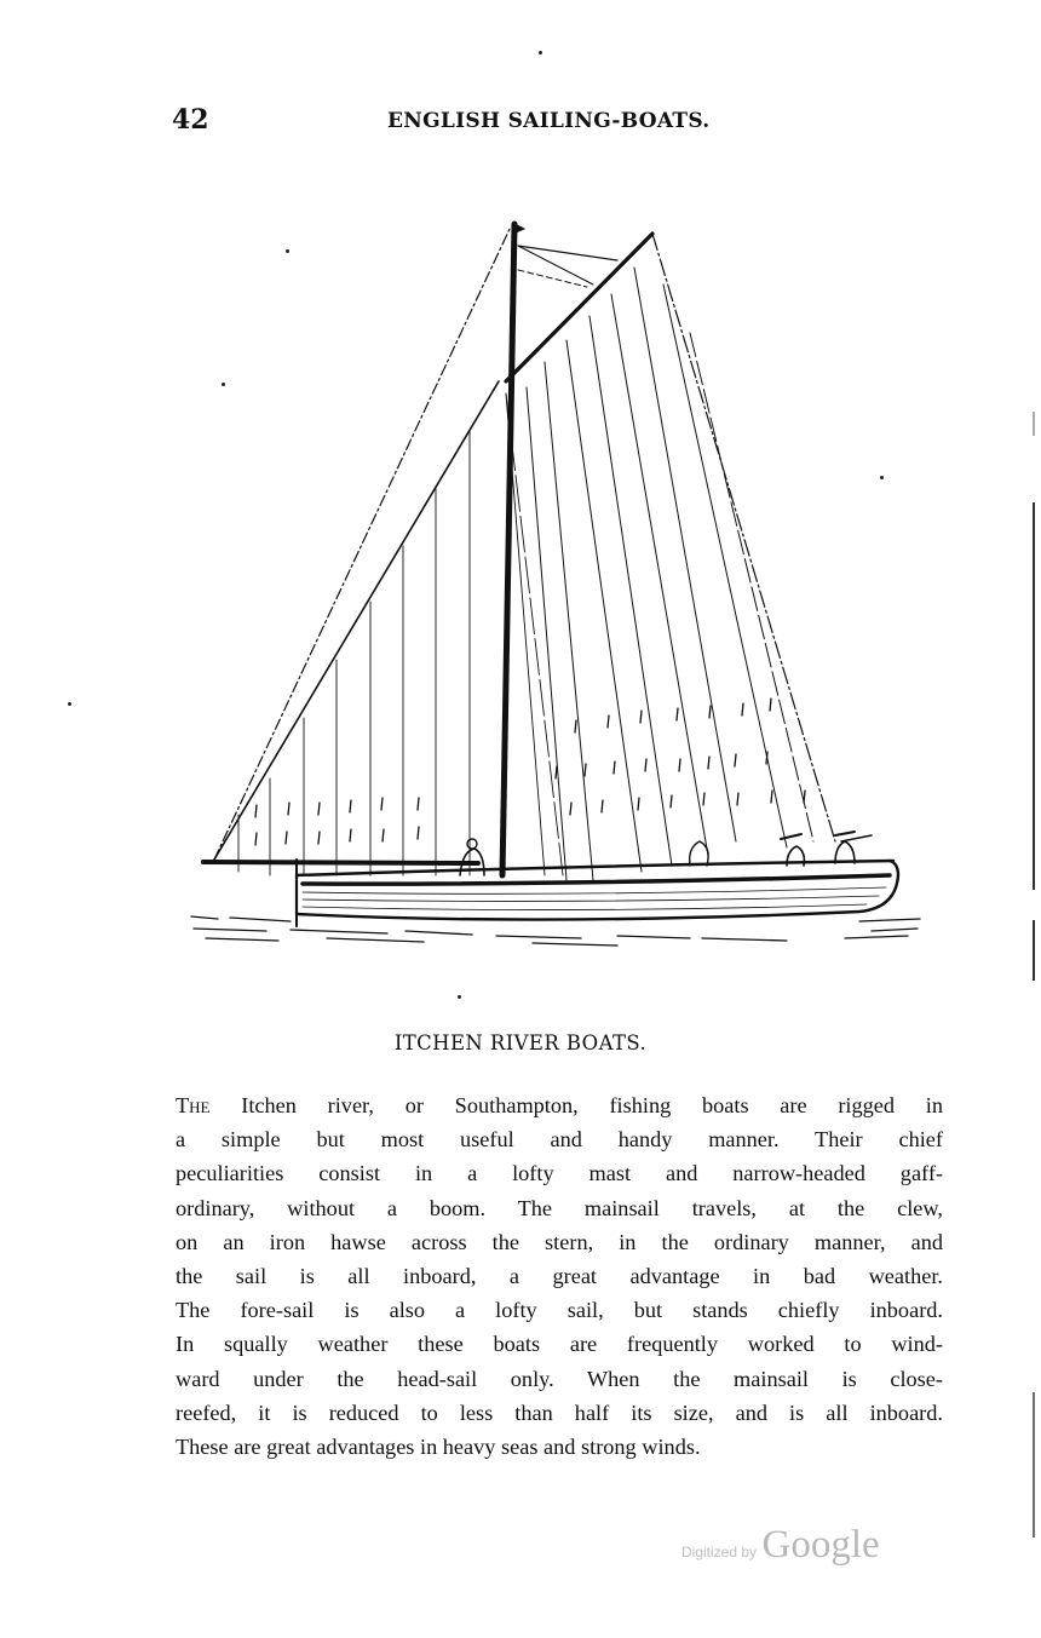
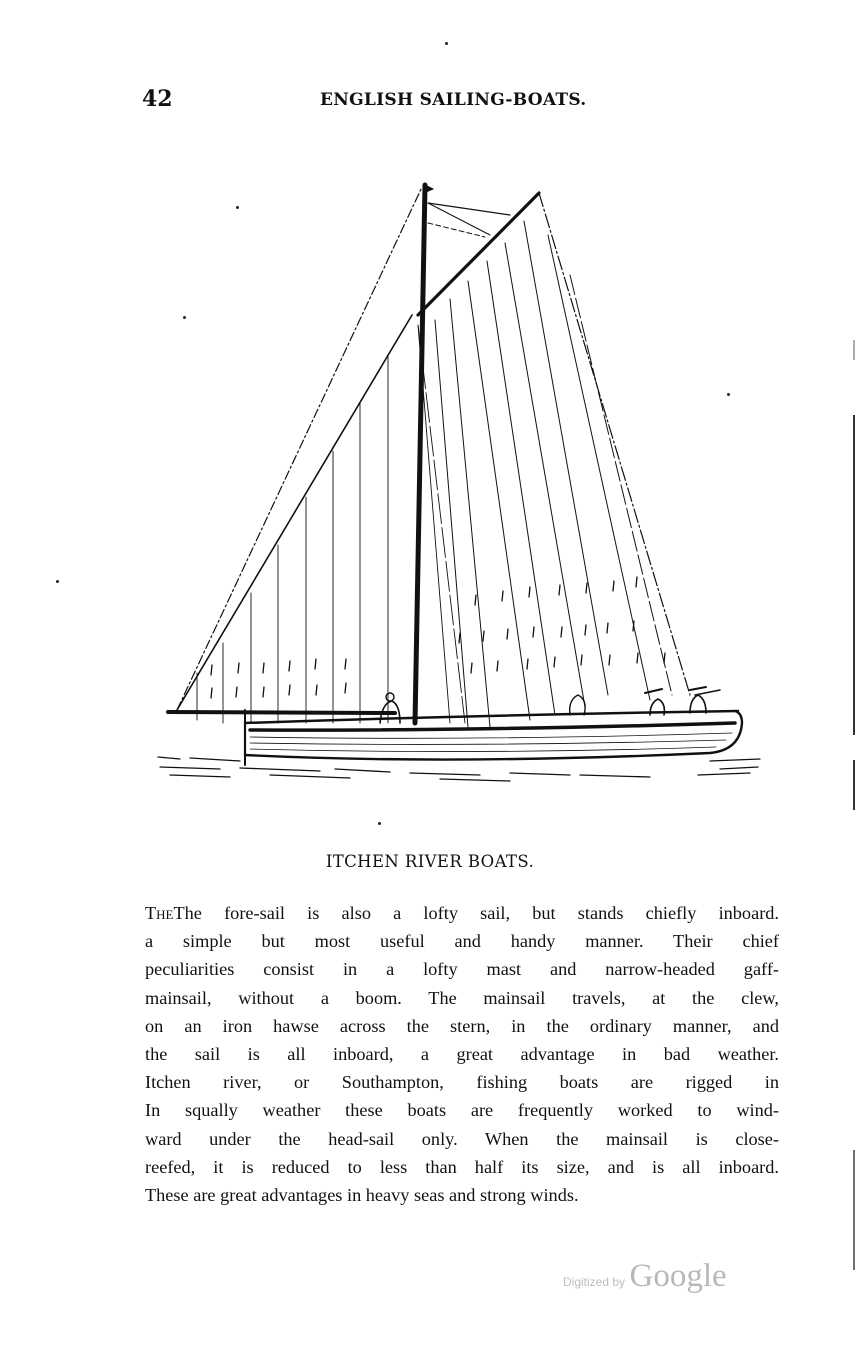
  42
  ENGLISH SAILING-BOATS.
  ITCHEN RIVER BOATS.
- The Itchen river, or Southampton, fishing boats are rigged in
+ TheThe fore-sail is also a lofty sail, but stands chiefly inboard.
  a simple but most useful and handy manner. Their chief
  peculiarities consist in a lofty mast and narrow-headed gaff-
- ordinary, without a boom. The mainsail travels, at the clew,
+ mainsail, without a boom. The mainsail travels, at the clew,
  on an iron hawse across the stern, in the ordinary manner, and
  the sail is all inboard, a great advantage in bad weather.
- The fore-sail is also a lofty sail, but stands chiefly inboard.
+ Itchen river, or Southampton, fishing boats are rigged in
  In squally weather these boats are frequently worked to wind-
  ward under the head-sail only. When the mainsail is close-
  reefed, it is reduced to less than half its size, and is all inboard.
  These are great advantages in heavy seas and strong winds.
  Digitized by Google
